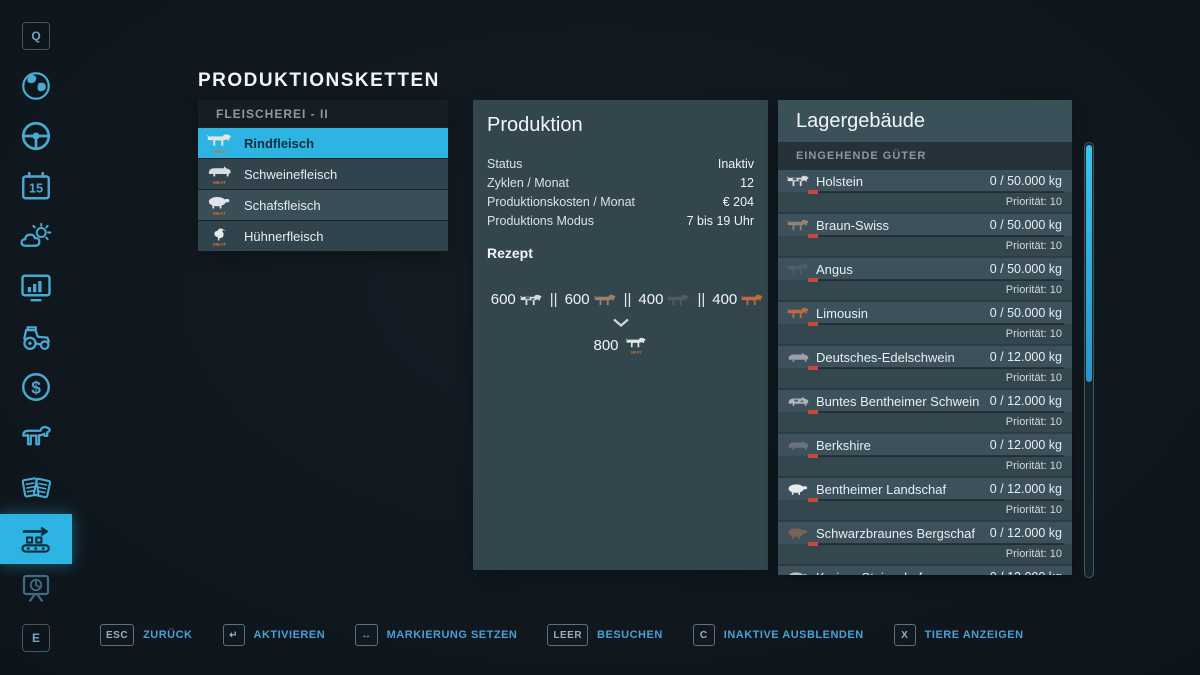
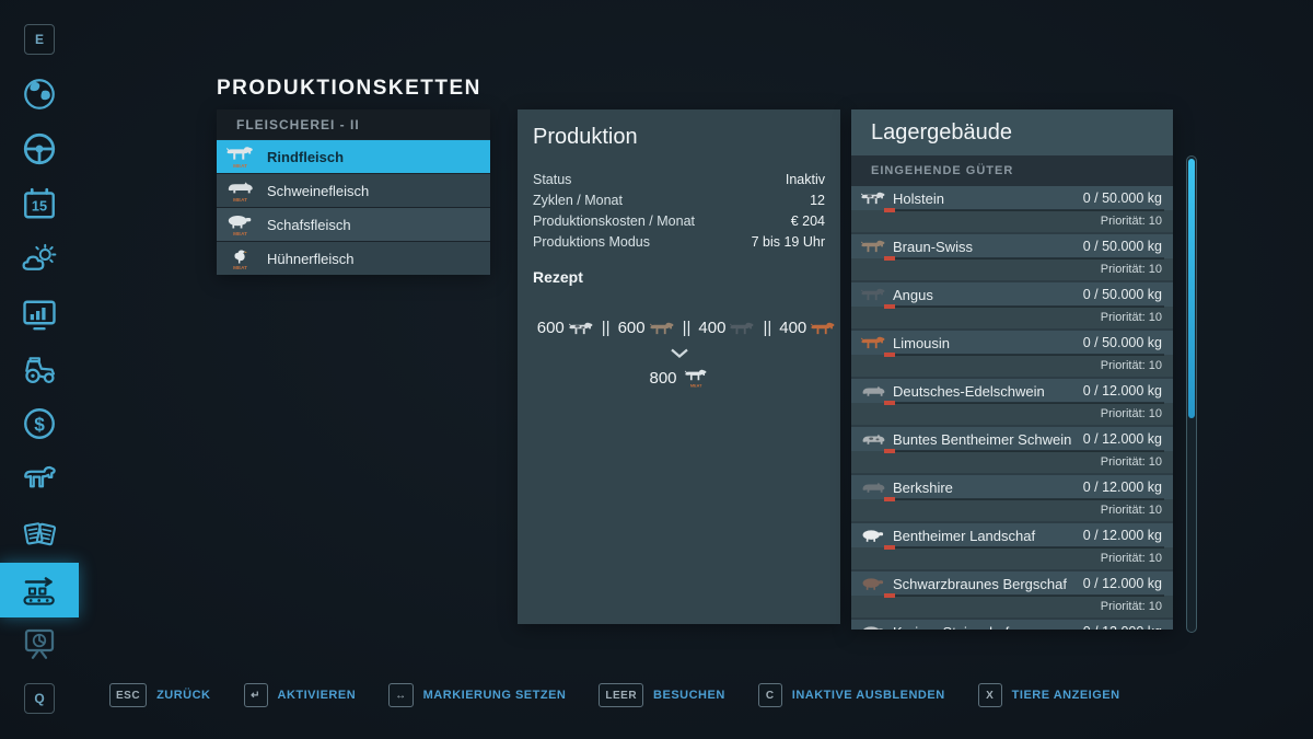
- Q
+ E
  15
  $
- E
+ Q
  PRODUKTIONSKETTEN
  FLEISCHEREI - II
  Rindfleisch
  Schweinefleisch
  Schafsfleisch
  Hühnerfleisch
  Produktion
  Status
  Inaktiv
  Zyklen / Monat
  12
  Produktionskosten / Monat
  € 204
  Produktions Modus
  7 bis 19 Uhr
  Rezept
  600
  ||
  600
  ||
  400
  ||
  400
  800
  Lagergebäude
  EINGEHENDE GÜTER
  Holstein
  0 / 50.000 kg
  Priorität: 10
  Braun-Swiss
  0 / 50.000 kg
  Priorität: 10
  Angus
  0 / 50.000 kg
  Priorität: 10
  Limousin
  0 / 50.000 kg
  Priorität: 10
  Deutsches-Edelschwein
  0 / 12.000 kg
  Priorität: 10
  Buntes Bentheimer Schwein
  0 / 12.000 kg
  Priorität: 10
  Berkshire
  0 / 12.000 kg
  Priorität: 10
  Bentheimer Landschaf
  0 / 12.000 kg
  Priorität: 10
  Schwarzbraunes Bergschaf
  0 / 12.000 kg
  Priorität: 10
  ESC
  ZURÜCK
  ↵
  AKTIVIEREN
  ↔
  MARKIERUNG SETZEN
  LEER
  BESUCHEN
  C
  INAKTIVE AUSBLENDEN
  X
  TIERE ANZEIGEN
